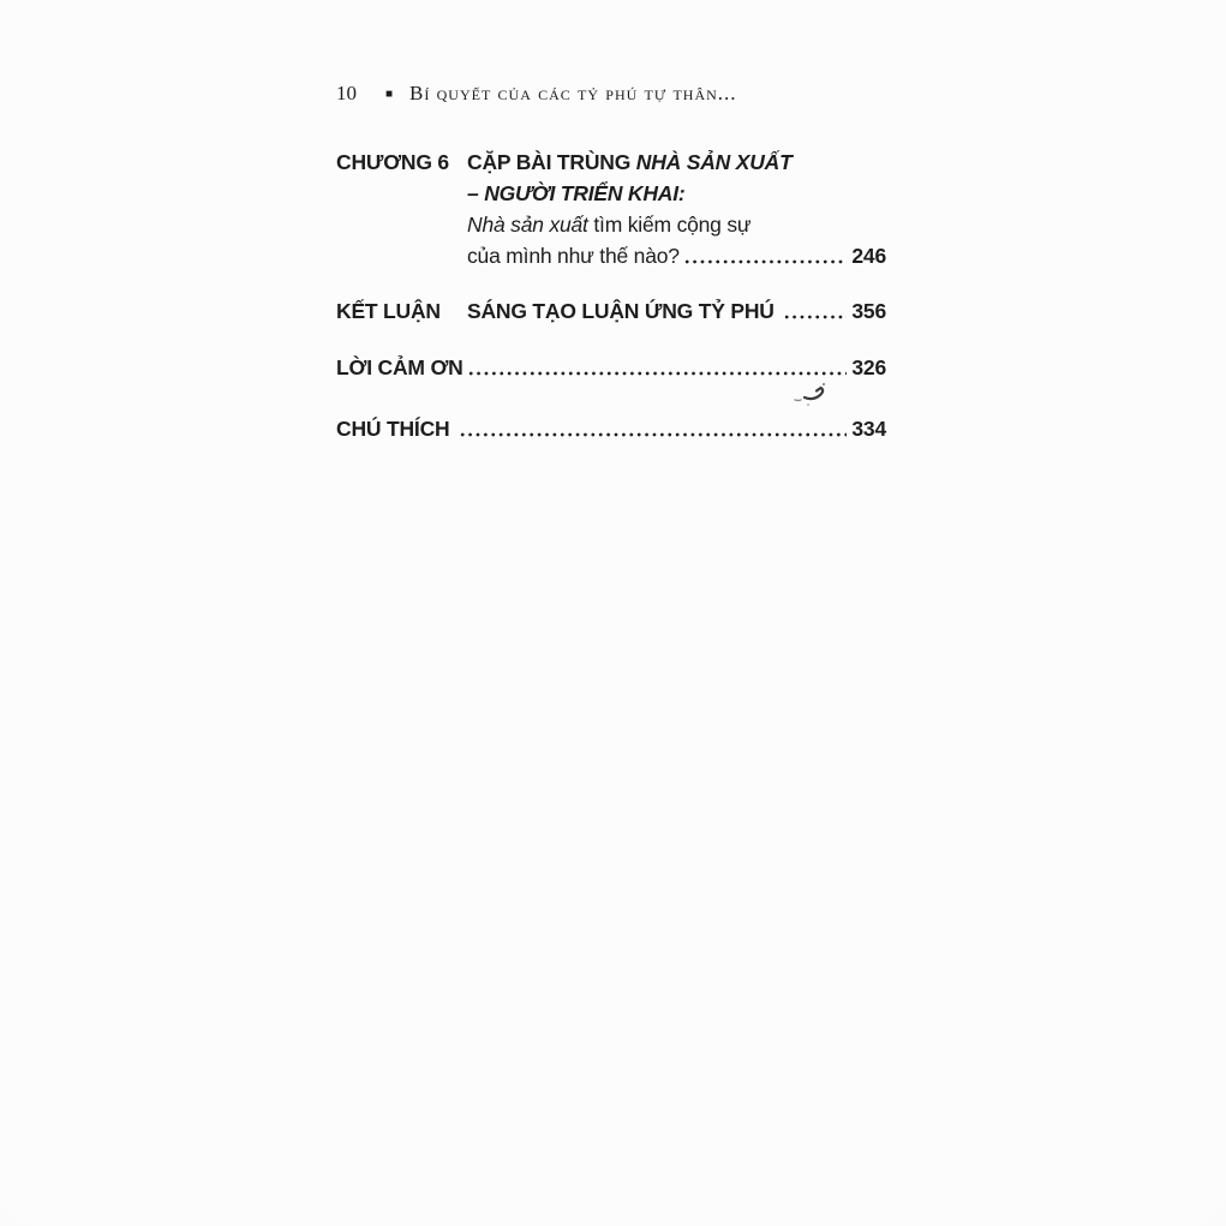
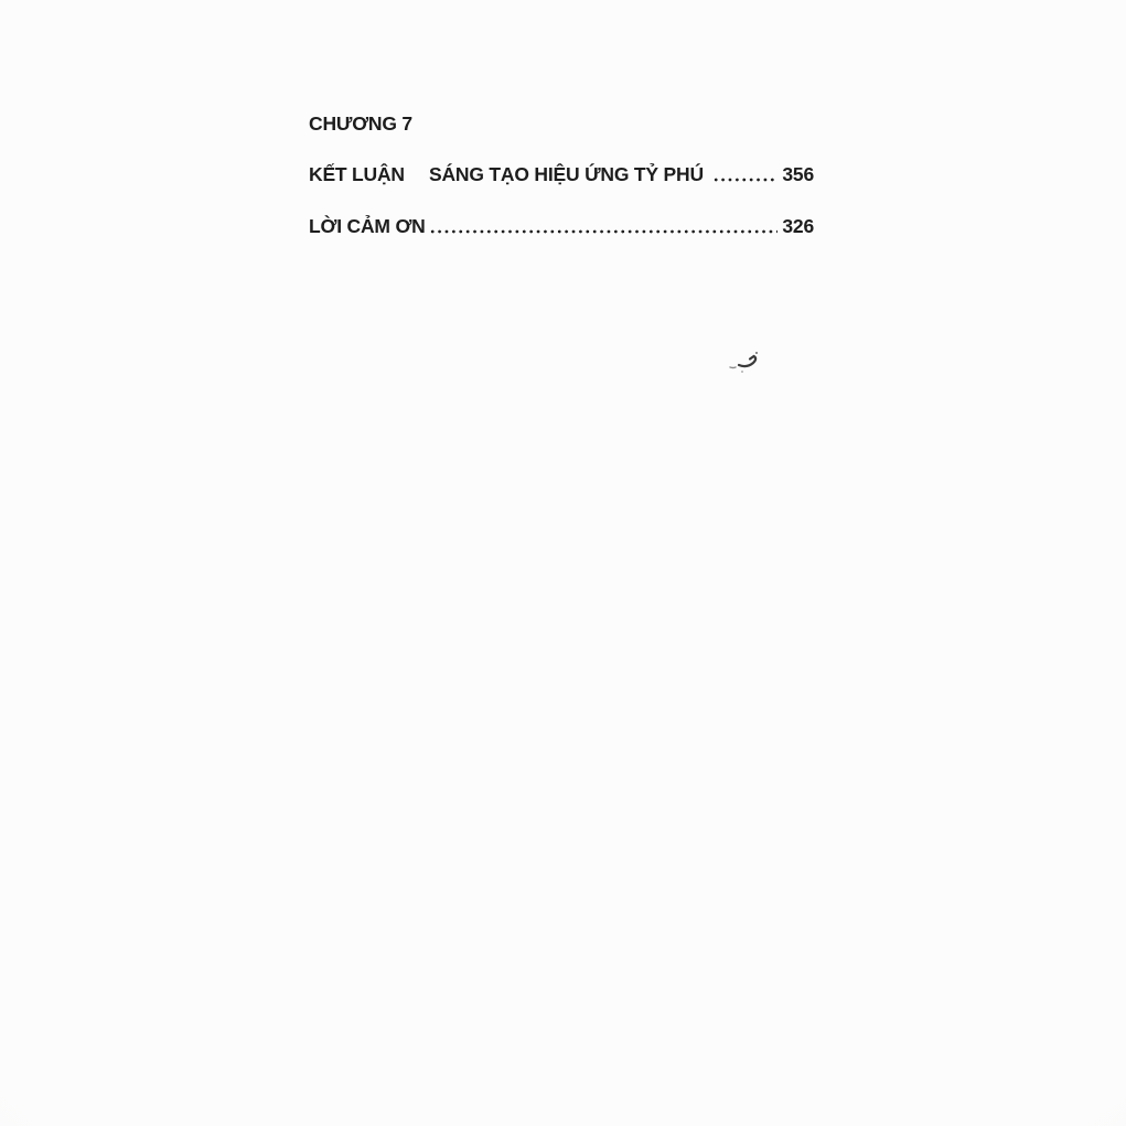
- 10
- ■
- Bí quyết của các tỷ phú tự thân...
- CHƯƠNG 6
+ CHƯƠNG 7
- CẶP BÀI TRÙNG NHÀ SẢN XUẤT
- – NGƯỜI TRIỂN KHAI:
- Nhà sản xuất tìm kiếm cộng sự
- của mình như thế nào?
- 246
  KẾT LUẬN
- SÁNG TẠO LUẬN ỨNG TỶ PHÚ
+ SÁNG TẠO HIỆU ỨNG TỶ PHÚ
  356
  LỜI CẢM ƠN
  326
- CHÚ THÍCH
- 334
